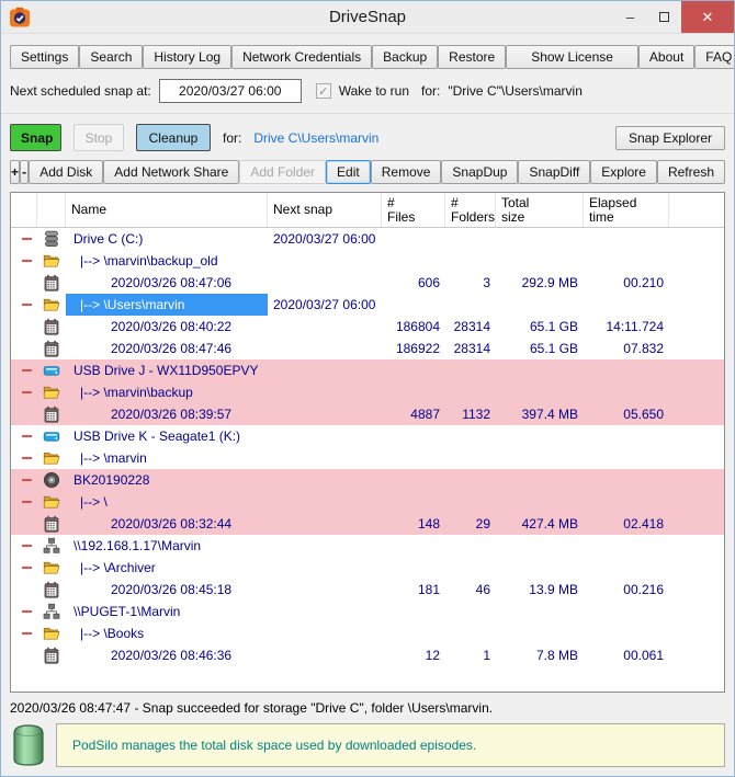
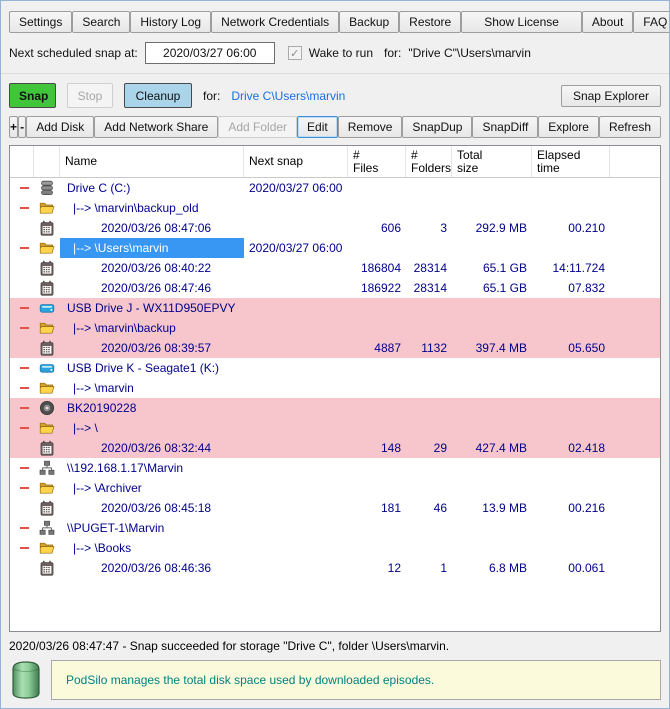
- DriveSnap
- –
- ✕
  Settings
  Search
  History Log
  Network Credentials
  Backup
  Restore
  Show License
  About
  FAQ
  Next scheduled snap at:
  2020/03/27 06:00
  ✓
  Wake to run
  for:
  "Drive C"\Users\marvin
  Snap
  Stop
  Cleanup
  for:
  Drive C\Users\marvin
  Snap Explorer
  +
  -
  Add Disk
  Add Network Share
  Add Folder
  Edit
  Remove
  SnapDup
  SnapDiff
  Explore
  Refresh
  Name
  Next snap
  #
  Files
  #
  Folders
  Total
  size
  Elapsed
  time
  Drive C (C:)
  2020/03/27 06:00
  |--> \marvin\backup_old
  2020/03/26 08:47:06
  606
  3
  292.9 MB
  00.210
  |--> \Users\marvin
  2020/03/27 06:00
  2020/03/26 08:40:22
  186804
  28314
  65.1 GB
  14:11.724
  2020/03/26 08:47:46
  186922
  28314
  65.1 GB
  07.832
  USB Drive J - WX11D950EPVY
  |--> \marvin\backup
  2020/03/26 08:39:57
  4887
  1132
  397.4 MB
  05.650
  USB Drive K - Seagate1 (K:)
  |--> \marvin
  BK20190228
  |--> \
  2020/03/26 08:32:44
  148
  29
  427.4 MB
  02.418
  \\192.168.1.17\Marvin
  |--> \Archiver
  2020/03/26 08:45:18
  181
  46
  13.9 MB
  00.216
  \\PUGET-1\Marvin
  |--> \Books
  2020/03/26 08:46:36
  12
  1
- 7.8 MB
+ 6.8 MB
  00.061
  2020/03/26 08:47:47 - Snap succeeded for storage "Drive C", folder \Users\marvin.
  PodSilo manages the total disk space used by downloaded episodes.
